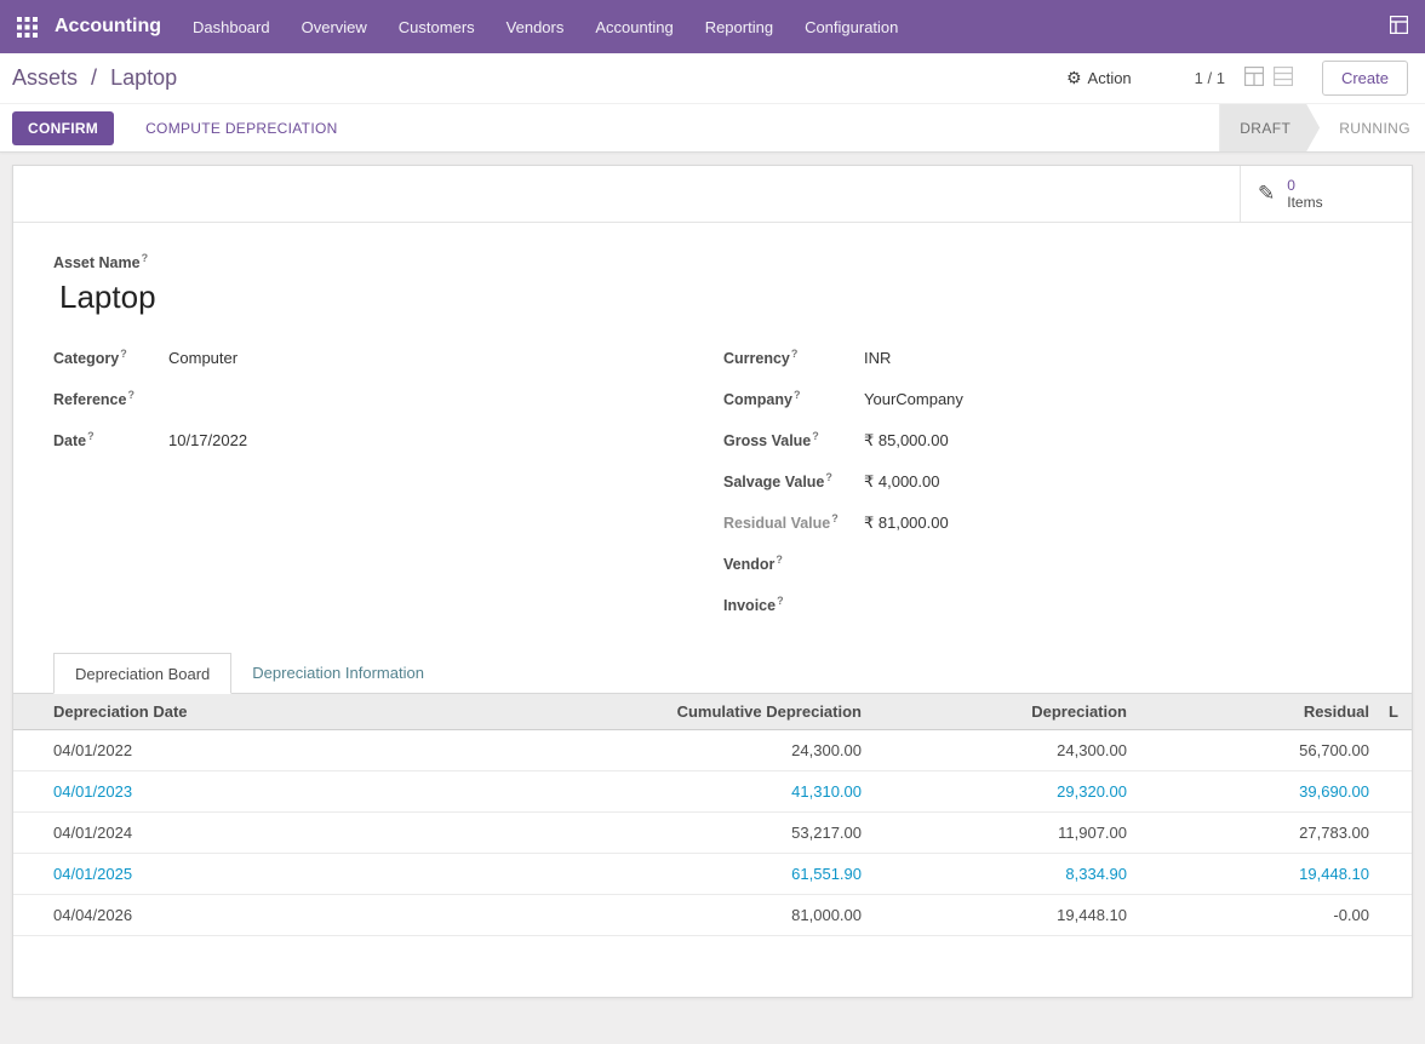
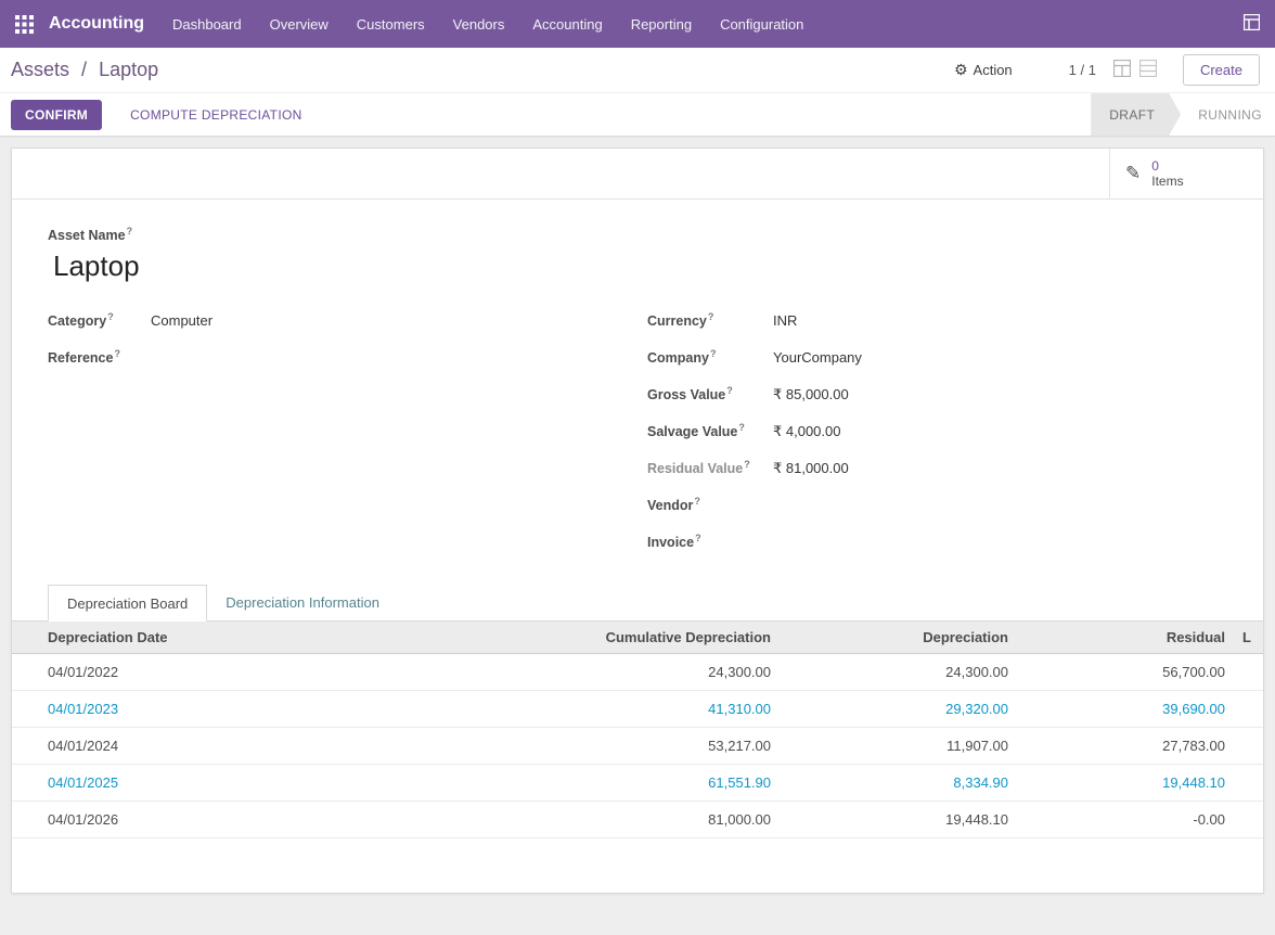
  Accounting
  Dashboard
  Overview
  Customers
  Vendors
  Accounting
  Reporting
  Configuration
  Assets / Laptop
  ⚙
  Action
  1 / 1
  Create
  CONFIRM
  COMPUTE DEPRECIATION
  DRAFT
  RUNNING
  ✎
  0
  Items
  Asset Name?
  Laptop
  Category?
  Computer
  Reference?
- Date?
- 10/17/2022
  Currency?
  INR
  Company?
  YourCompany
  Gross Value?
  ₹ 85,000.00
  Salvage Value?
  ₹ 4,000.00
  Residual Value?
  ₹ 81,000.00
  Vendor?
  Invoice?
  Depreciation Board
  Depreciation Information
  Depreciation Date	Cumulative Depreciation	Depreciation	Residual	L
  04/01/2022	24,300.00	24,300.00	56,700.00
  04/01/2023	41,310.00	29,320.00	39,690.00
  04/01/2024	53,217.00	11,907.00	27,783.00
  04/01/2025	61,551.90	8,334.90	19,448.10
- 04/04/2026	81,000.00	19,448.10	-0.00
+ 04/01/2026	81,000.00	19,448.10	-0.00
